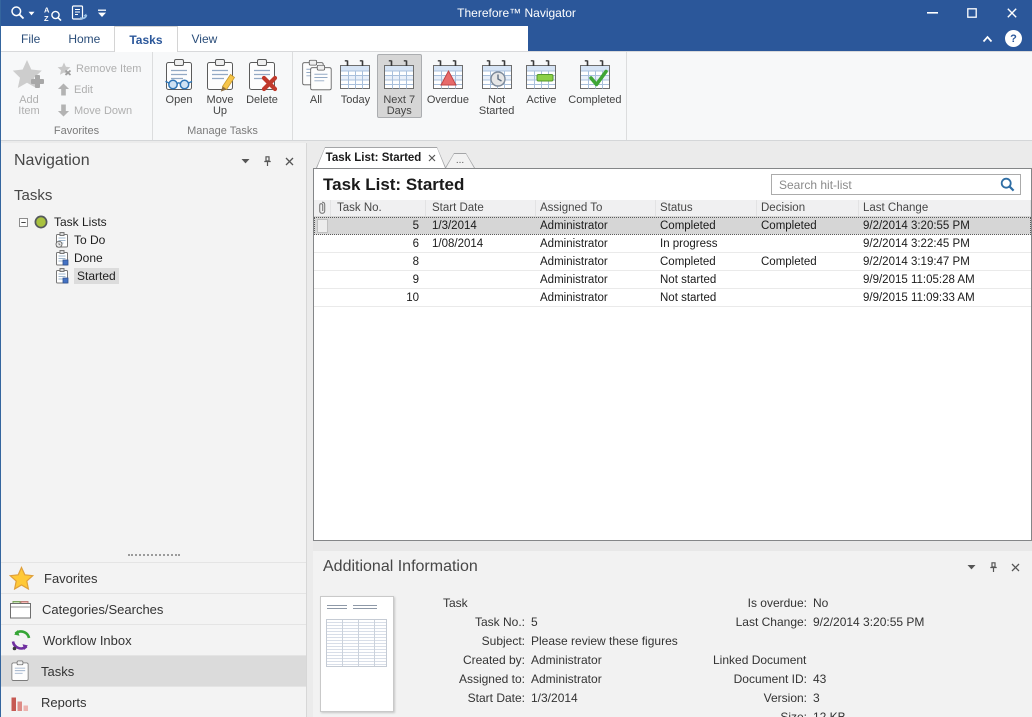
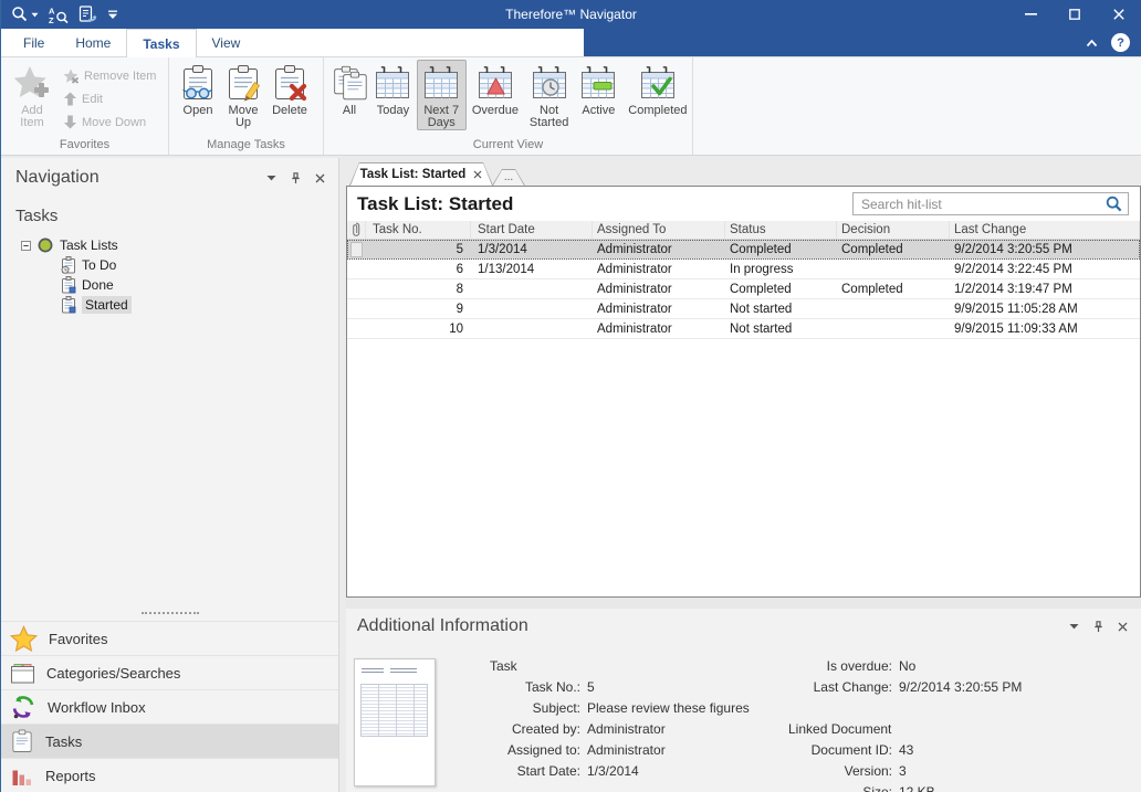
  A
  Z
  Therefore™ Navigator
  File
  Home
  Tasks
  View
  ?
  Add Item
  Remove Item
  Edit
  Move Down
  Favorites
  Open
  Move Up
  Delete
  Manage Tasks
  All
  Today
  Next 7 Days
  Overdue
  Not Started
  Active
  Completed
+ Current View
  Navigation
  Tasks
  Task Lists
  To Do
  Done
  Started
  Favorites
  Categories/Searches
  Workflow Inbox
  Tasks
  Reports
  Task List: Started
  ...
  Task List: Started
  Search hit-list
  Task No.
  Start Date
  Assigned To
  Status
  Decision
  Last Change
  5
  1/3/2014
  Administrator
  Completed
  Completed
  9/2/2014 3:20:55 PM
  6
- 1/08/2014
+ 1/13/2014
  Administrator
  In progress
  9/2/2014 3:22:45 PM
  8
  Administrator
  Completed
  Completed
- 9/2/2014 3:19:47 PM
+ 1/2/2014 3:19:47 PM
  9
  Administrator
  Not started
  9/9/2015 11:05:28 AM
  10
  Administrator
  Not started
  9/9/2015 11:09:33 AM
  Additional Information
  Task
  Task No.:
  5
  Subject:
  Please review these figures
  Created by:
  Administrator
  Assigned to:
  Administrator
  Start Date:
  1/3/2014
  Is overdue:
  No
  Last Change:
  9/2/2014 3:20:55 PM
  Linked Document
  Document ID:
  43
  Version:
  3
